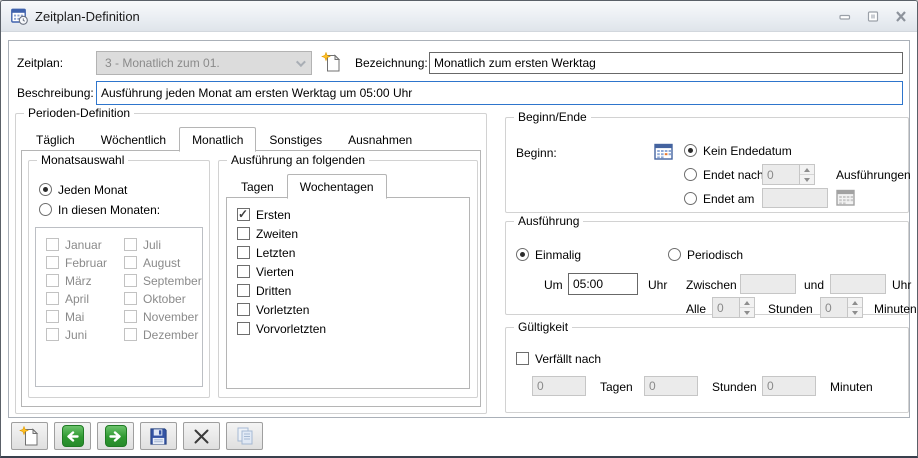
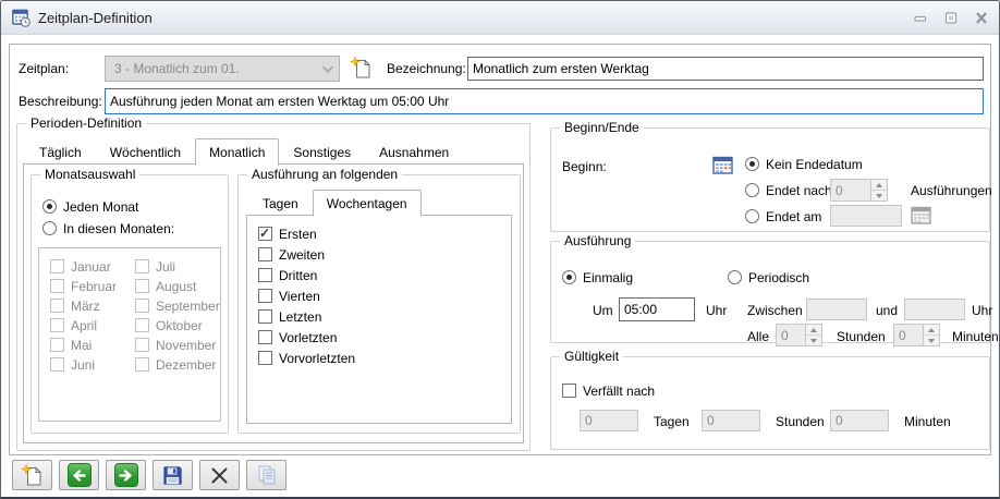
  Zeitplan-Definition
  Zeitplan:
  3 - Monatlich zum 01.
  Bezeichnung:
  Monatlich zum ersten Werktag
  Beschreibung:
  Ausführung jeden Monat am ersten Werktag um 05:00 Uhr
  Perioden-Definition
  Täglich
  Wöchentlich
  Monatlich
  Sonstiges
  Ausnahmen
  Monatsauswahl
  Jeden Monat
  In diesen Monaten:
  Januar
  Februar
  März
  April
  Mai
  Juni
  Juli
  August
  September
  Oktober
  November
  Dezember
  Ausführung an folgenden
  Tagen
  Wochentagen
  Ersten
  Zweiten
- Letzten
+ Dritten
  Vierten
- Dritten
+ Letzten
  Vorletzten
  Vorvorletzten
  Beginn/Ende
  Beginn:
  Kein Endedatum
  Endet nach
  0
  Ausführungen
  Endet am
  Ausführung
  Einmalig
  Um
  05:00
  Uhr
  Periodisch
  Zwischen
  und
  Uhr
  Alle
  0
  Stunden
  0
  Minuten
  Gültigkeit
  Verfällt nach
  0
  Tagen
  0
  Stunden
  0
  Minuten
